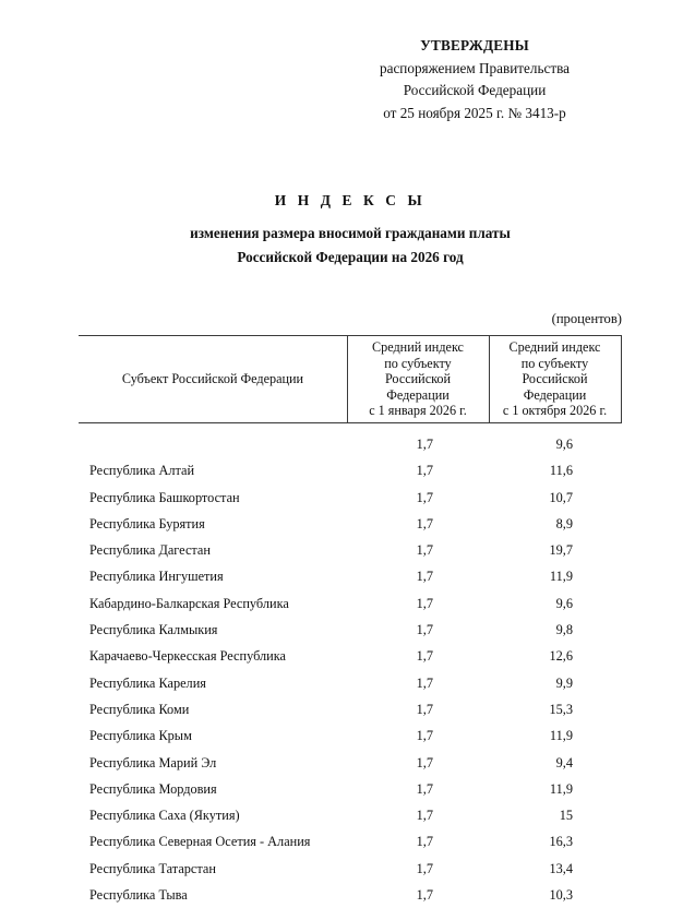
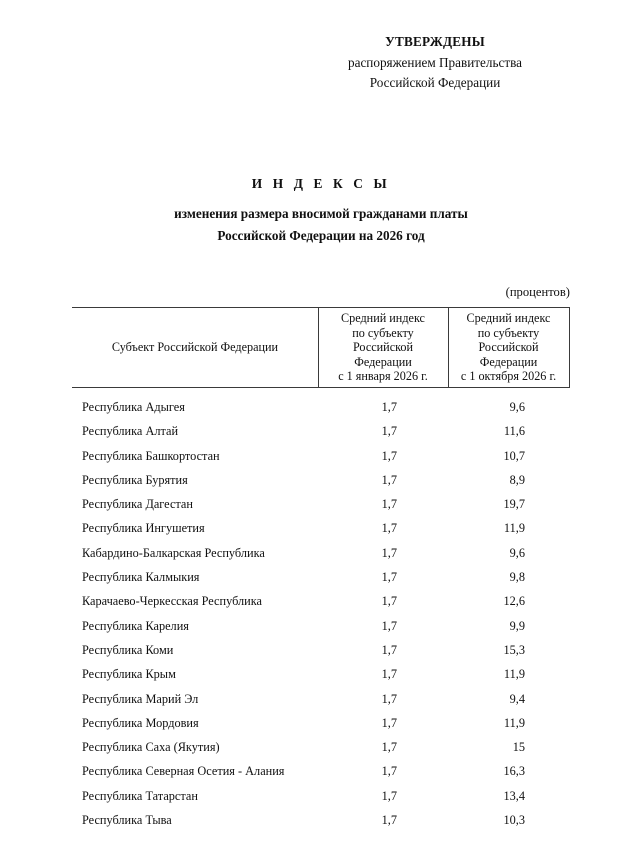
  УТВЕРЖДЕНЫ
  распоряжением Правительства
  Российской Федерации
- от 25 ноября 2025 г. № 3413-р
  И Н Д Е К С Ы
  изменения размера вносимой гражданами платы
  Российской Федерации на 2026 год
  (процентов)
  Субъект Российской Федерации
  Средний индекс
  по субъекту
  Российской
  Федерации
  с 1 января 2026 г.
  Средний индекс
  по субъекту
  Российской
  Федерации
  с 1 октября 2026 г.
+ Республика Адыгея
  1,7
  9,6
  Республика Алтай
  1,7
  11,6
  Республика Башкортостан
  1,7
  10,7
  Республика Бурятия
  1,7
  8,9
  Республика Дагестан
  1,7
  19,7
  Республика Ингушетия
  1,7
  11,9
  Кабардино-Балкарская Республика
  1,7
  9,6
  Республика Калмыкия
  1,7
  9,8
  Карачаево-Черкесская Республика
  1,7
  12,6
  Республика Карелия
  1,7
  9,9
  Республика Коми
  1,7
  15,3
  Республика Крым
  1,7
  11,9
  Республика Марий Эл
  1,7
  9,4
  Республика Мордовия
  1,7
  11,9
  Республика Саха (Якутия)
  1,7
  15
  Республика Северная Осетия - Алания
  1,7
  16,3
  Республика Татарстан
  1,7
  13,4
  Республика Тыва
  1,7
  10,3
